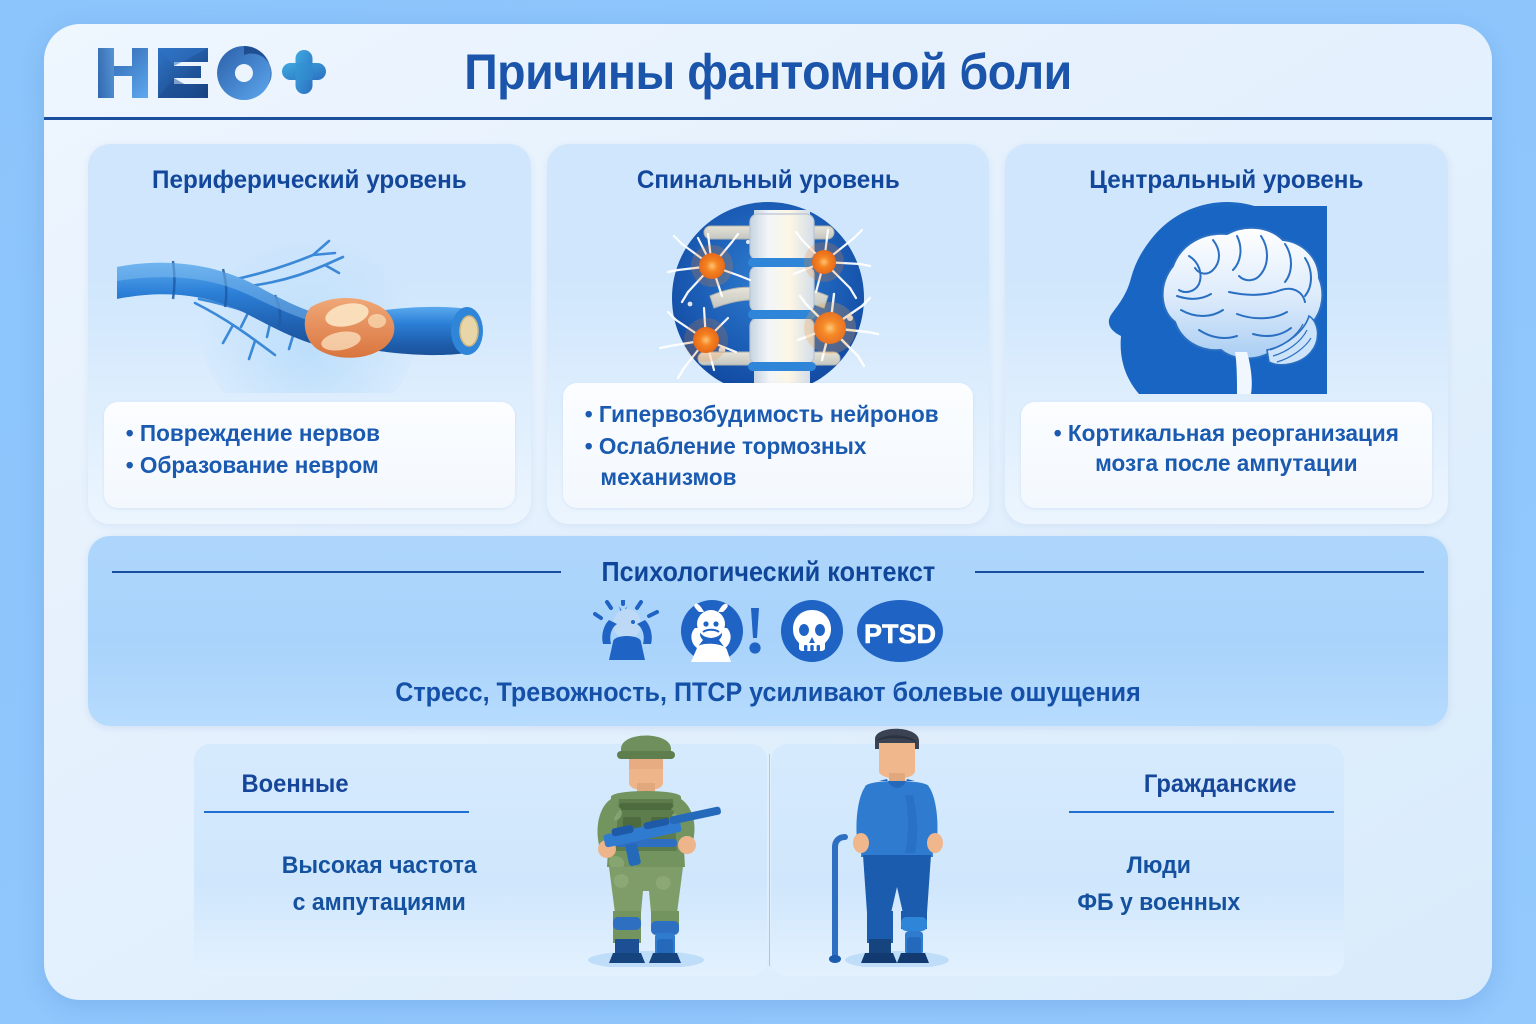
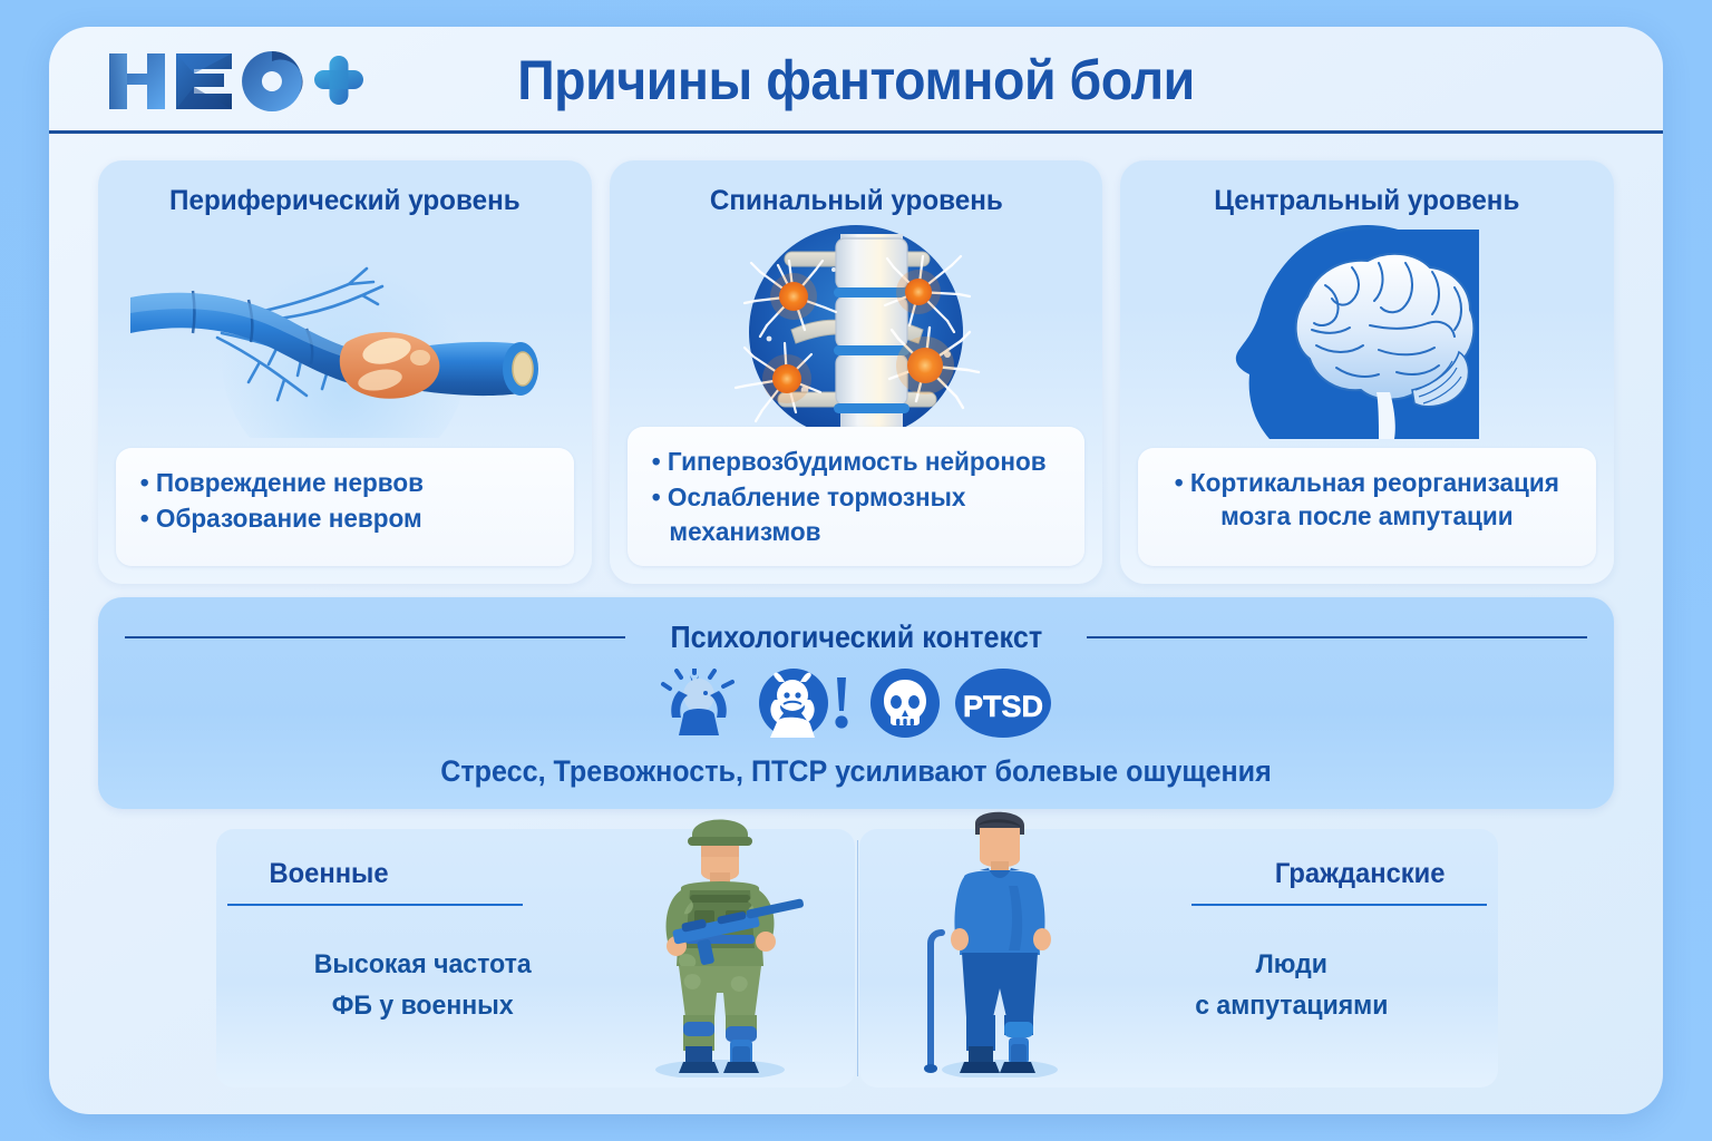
  Причины фантомной боли
  Периферический уровень
  Повреждение нервов
  Образование невром
  Спинальный уровень
  Гипервозбудимость нейронов
  Ослабление тормозных механизмов
  Центральный уровень
  Кортикальная реорганизация мозга после ампутации
  Психологический контекст
  PTSD
  Стресс, Тревожность, ПТСР усиливают болевые ошущения
  Военные
  Высокая частота
- с ампутациями
+ ФБ у военных
  Гражданские
  Люди
- ФБ у военных
+ с ампутациями
